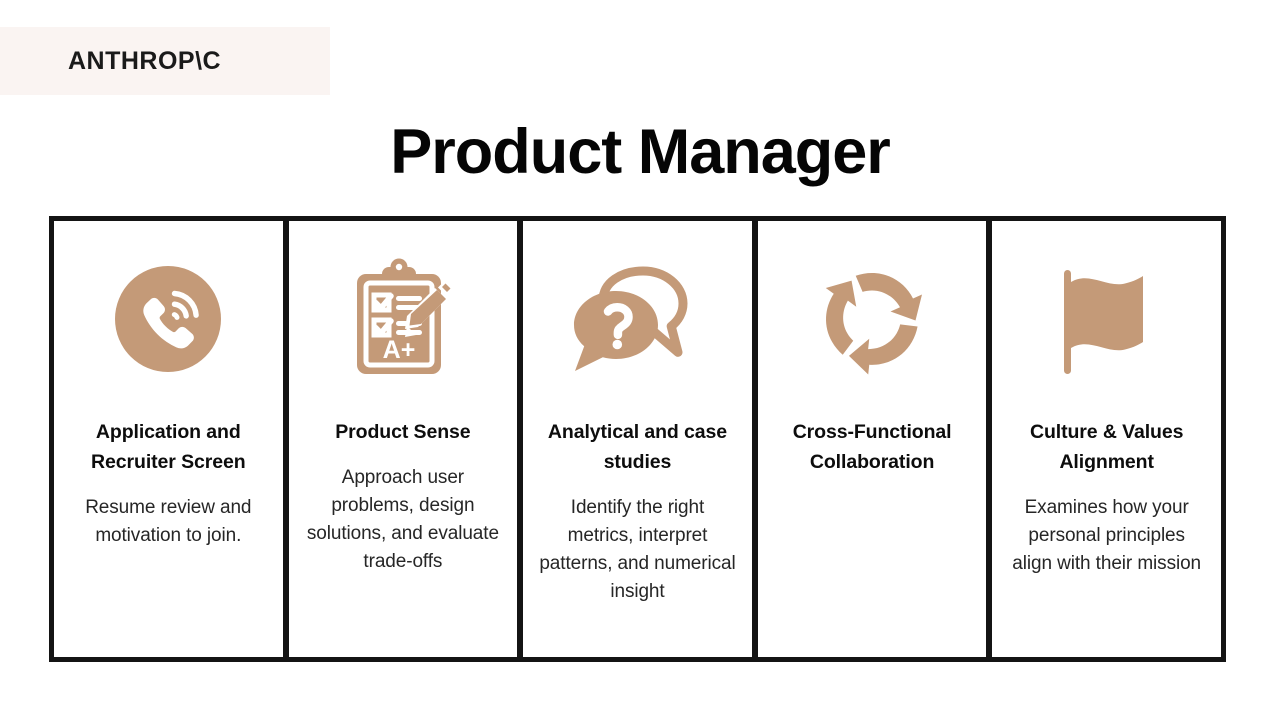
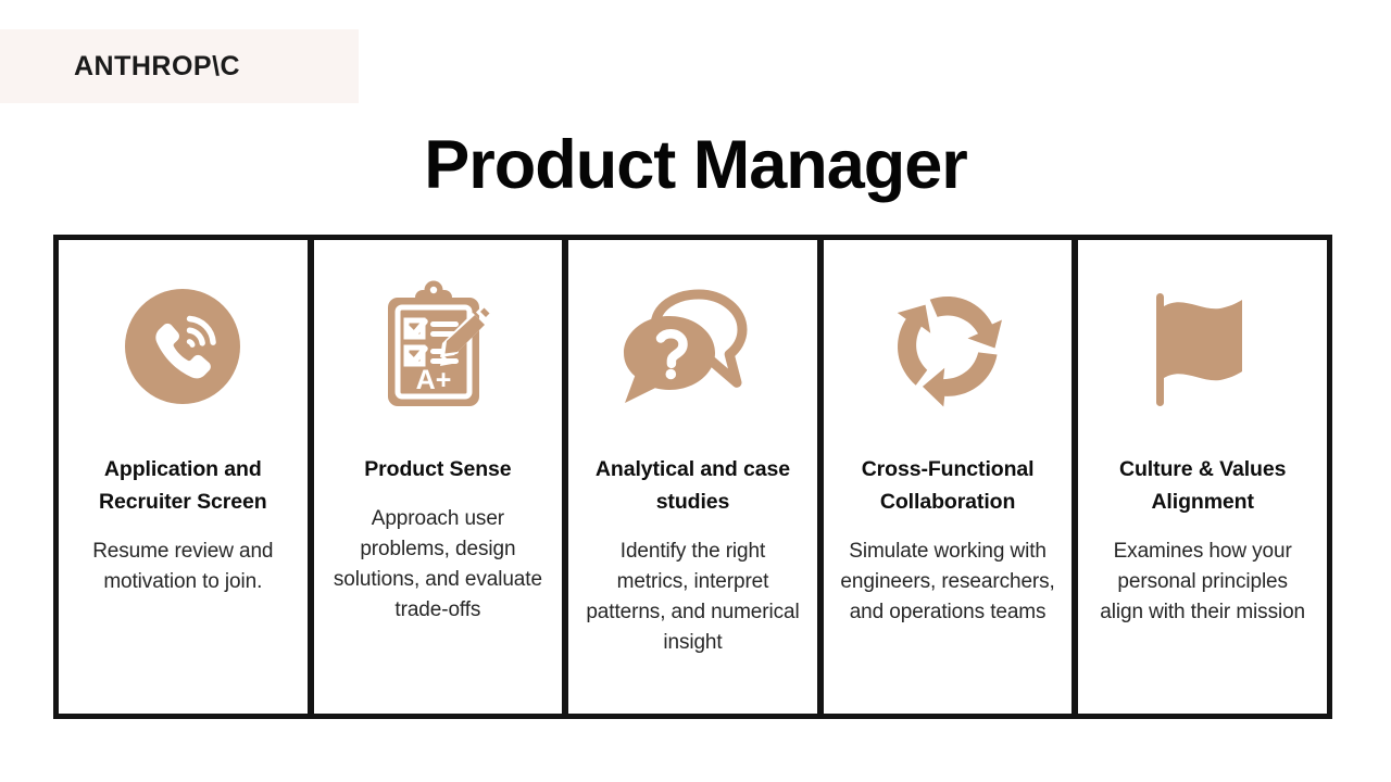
  ANTHROP\C
  Product Manager
  Application and Recruiter Screen
  Resume review and motivation to join.
  A+
  Product Sense
  Approach user problems, design solutions, and evaluate trade-offs
  Analytical and case studies
  Identify the right metrics, interpret patterns, and numerical insight
  Cross-Functional Collaboration
+ Simulate working with engineers, researchers, and operations teams
  Culture & Values Alignment
  Examines how your personal principles align with their mission
